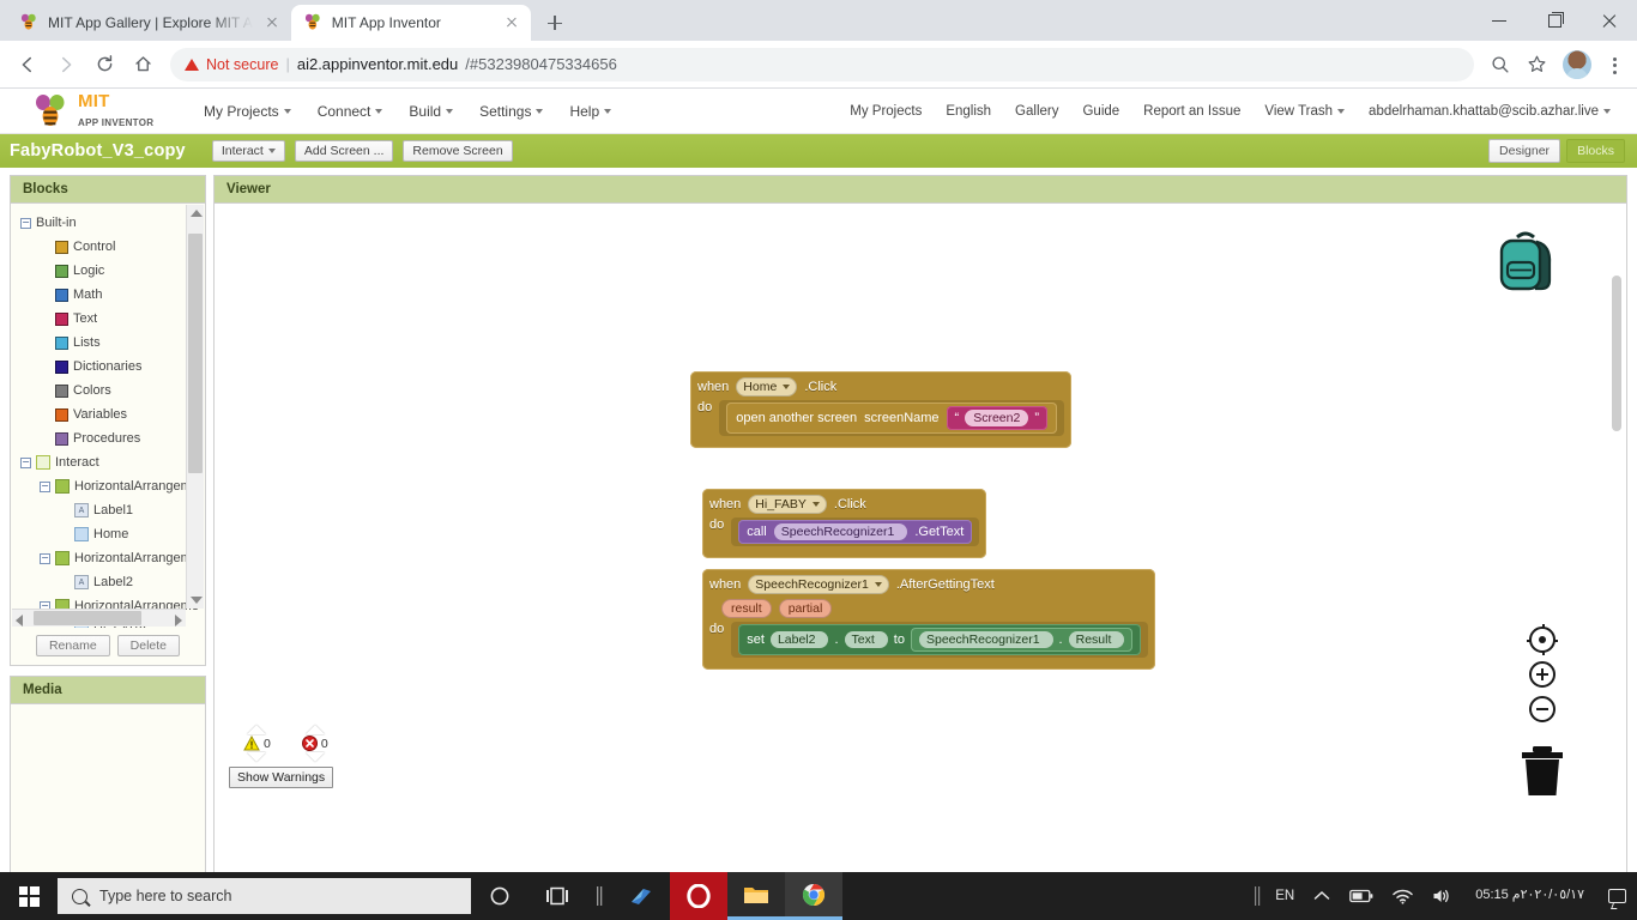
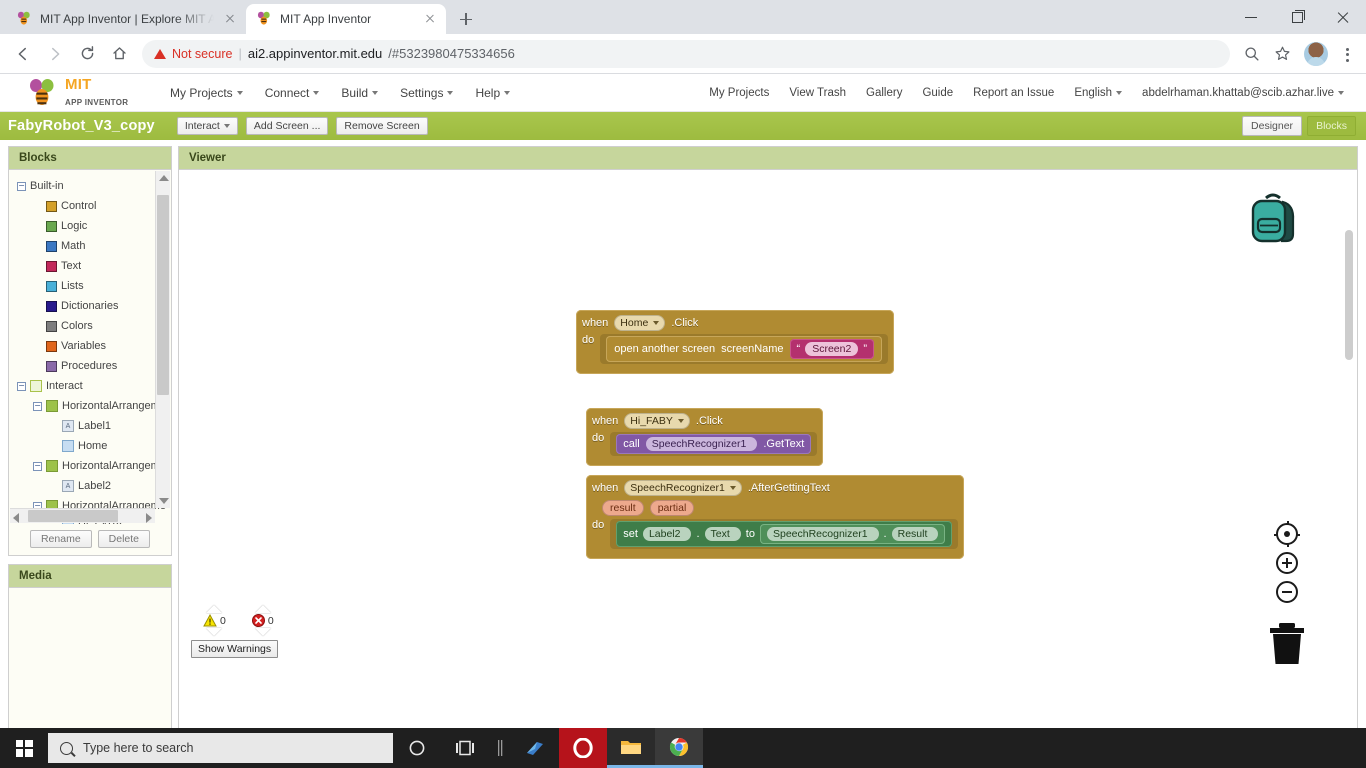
- MIT App Gallery | Explore MIT A
+ MIT App Inventor | Explore MIT A
  MIT App Inventor
  Not secure
  |
  ai2.appinventor.mit.edu
  /#5323980475334656
  MIT
  APP INVENTOR
  My Projects
  Connect
  Build
  Settings
  Help
  My Projects
- English
+ View Trash
  Gallery
  Guide
  Report an Issue
- View Trash
+ English
  abdelrhaman.khattab@scib.azhar.live
  FabyRobot_V3_copy
  Interact
  Add Screen ...
  Remove Screen
  Designer
  Blocks
  Blocks
  −
  Built-in
  Control
  Logic
  Math
  Text
  Lists
  Dictionaries
  Colors
  Variables
  Procedures
  −
  Interact
  −
  HorizontalArrange
  Label1
  Home
  −
  HorizontalArrange
  Label2
  −
  HorizontalArrange
  Rename
  Delete
  Media
  Viewer
  when
  Home
  .Click
  do
  open another screen
  screenName
  “
  Screen2
  ”
  when
  Hi_FABY
  .Click
  do
  call
  SpeechRecognizer1
  .GetText
  when
  SpeechRecognizer1
  .AfterGettingText
  result
  partial
  do
  set
  Label2
  .
  Text
  to
  SpeechRecognizer1
  .
  Result
  0
  0
  Show Warnings
  Type here to search
- EN
- 05:15 م
- ٢٠٢٠/٠٥/١٧
